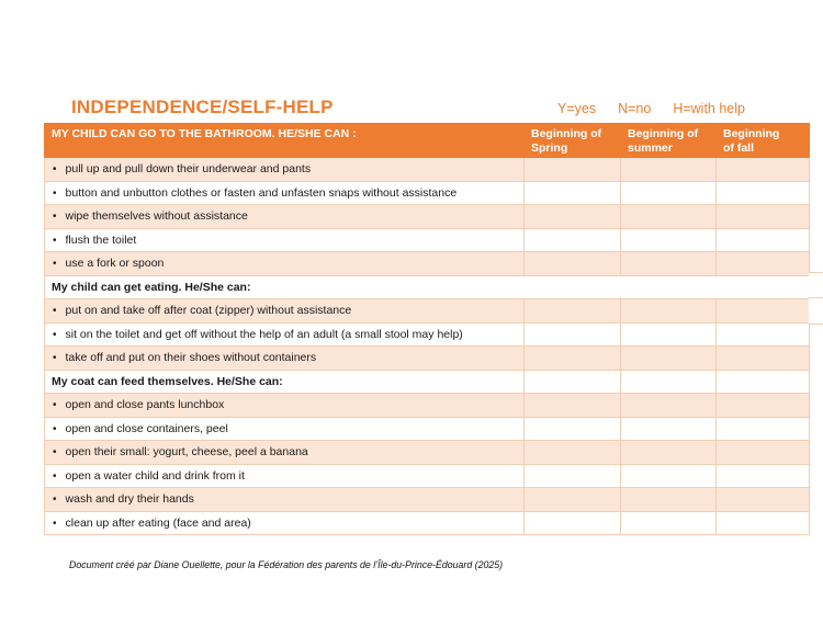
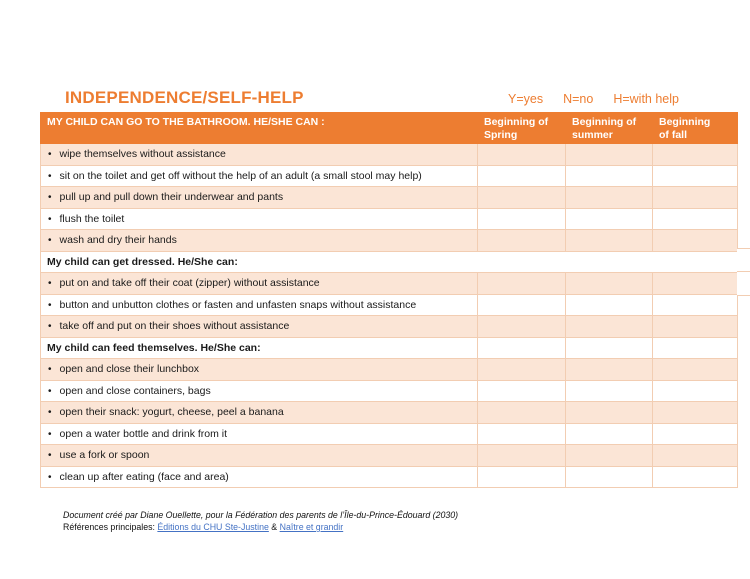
  INDEPENDENCE/SELF-HELP
  Y=yes
  N=no
  H=with help
  MY CHILD CAN GO TO THE BATHROOM. HE/SHE CAN :	Beginning of Spring	Beginning of summer	Beginning of fall
- • pull up and pull down their underwear and pants
+ • wipe themselves without assistance
- • button and unbutton clothes or fasten and unfasten snaps without assistance
+ • sit on the toilet and get off without the help of an adult (a small stool may help)
- • wipe themselves without assistance
+ • pull up and pull down their underwear and pants
  • flush the toilet
- • use a fork or spoon
+ • wash and dry their hands
- My child can get eating. He/She can:
+ My child can get dressed. He/She can:
- • put on and take off after coat (zipper) without assistance
+ • put on and take off their coat (zipper) without assistance
- • sit on the toilet and get off without the help of an adult (a small stool may help)
+ • button and unbutton clothes or fasten and unfasten snaps without assistance
- • take off and put on their shoes without containers
+ • take off and put on their shoes without assistance
- My coat can feed themselves. He/She can:
+ My child can feed themselves. He/She can:
- • open and close pants lunchbox
+ • open and close their lunchbox
- • open and close containers, peel
+ • open and close containers, bags
- • open their small: yogurt, cheese, peel a banana
+ • open their snack: yogurt, cheese, peel a banana
- • open a water child and drink from it
+ • open a water bottle and drink from it
- • wash and dry their hands
+ • use a fork or spoon
  • clean up after eating (face and area)
- Document créé par Diane Ouellette, pour la Fédération des parents de l’Île-du-Prince-Édouard (2025)
+ Document créé par Diane Ouellette, pour la Fédération des parents de l’Île-du-Prince-Édouard (2030)
+ Références principales: Éditions du CHU Ste-Justine & Naître et grandir
